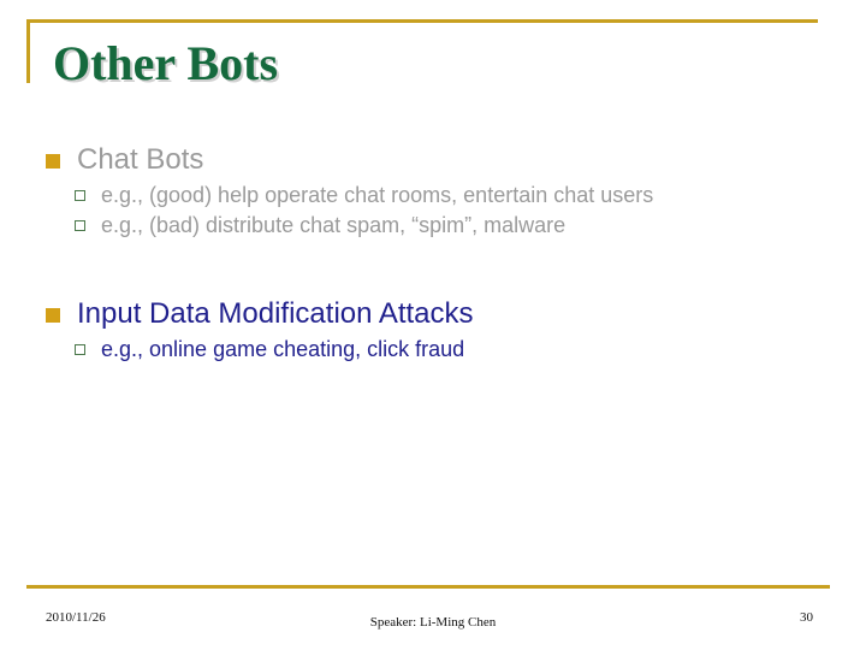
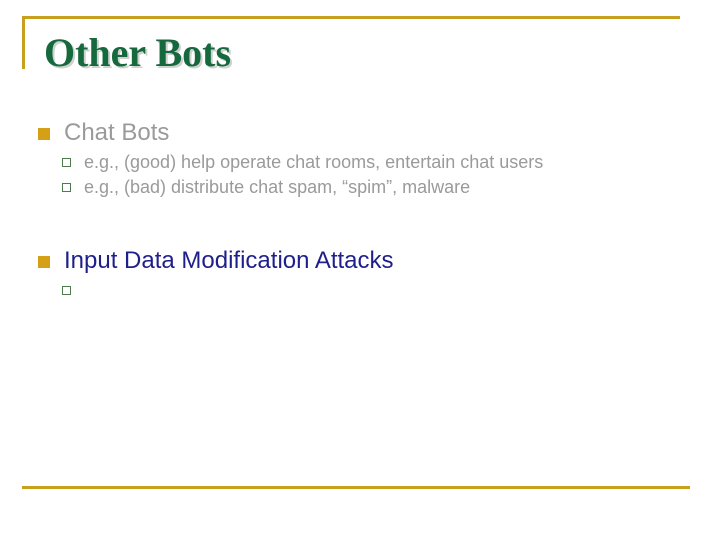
  Other Bots
  Chat Bots
  e.g., (good) help operate chat rooms, entertain chat users
  e.g., (bad) distribute chat spam, “spim”, malware
  Input Data Modification Attacks
- e.g., online game cheating, click fraud
- 2010/11/26
- Speaker: Li-Ming Chen
- 30
